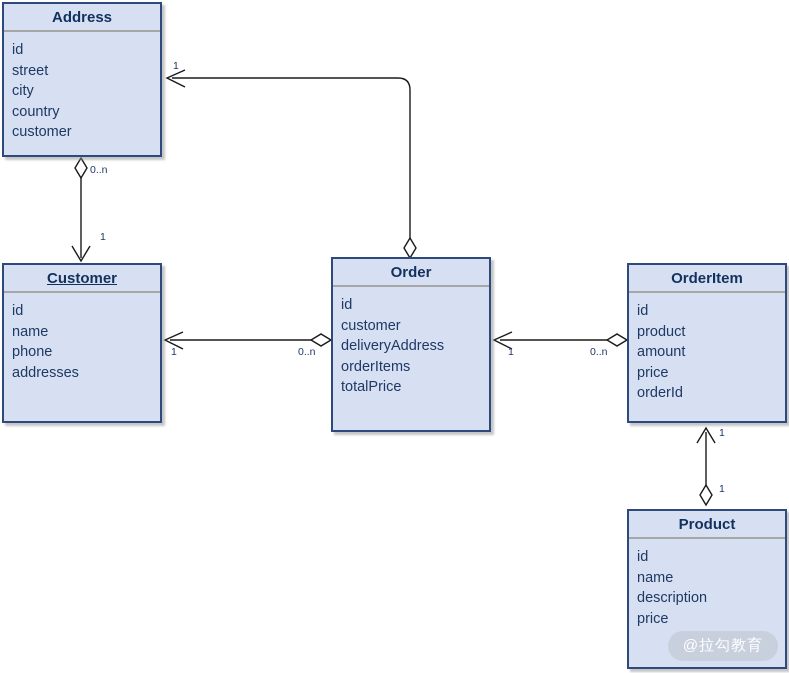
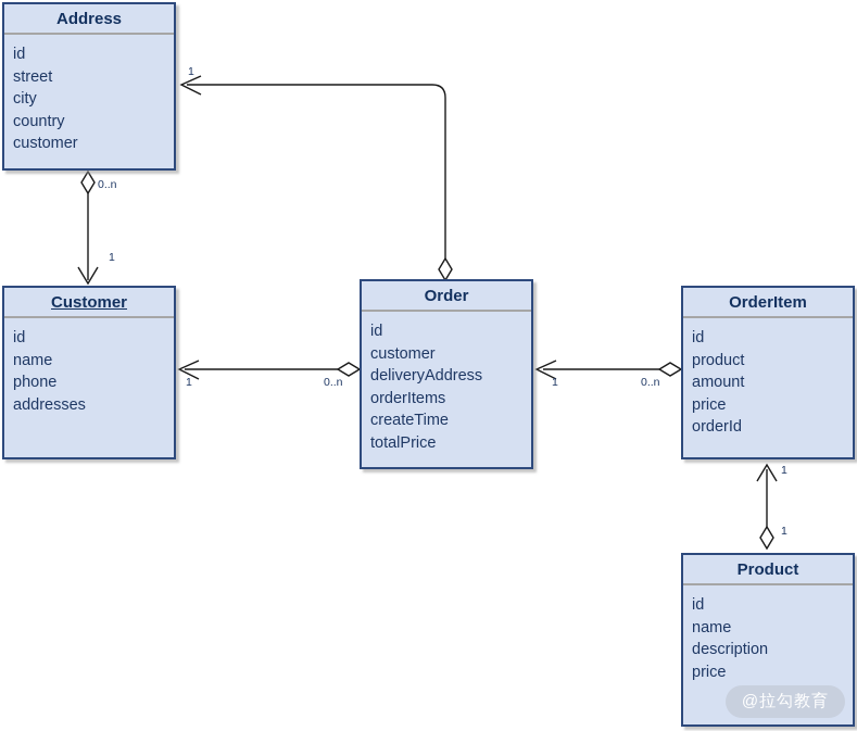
  Address
  id
  street
  city
  country
  customer
  Customer
  id
  name
  phone
  addresses
  Order
  id
  customer
  deliveryAddress
  orderItems
+ createTime
  totalPrice
  OrderItem
  id
  product
  amount
  price
  orderId
  Product
  id
  name
  description
  price
  0..n
  1
  1
  0..n
  1
  0..n
  1
  1
  1
  @拉勾教育
